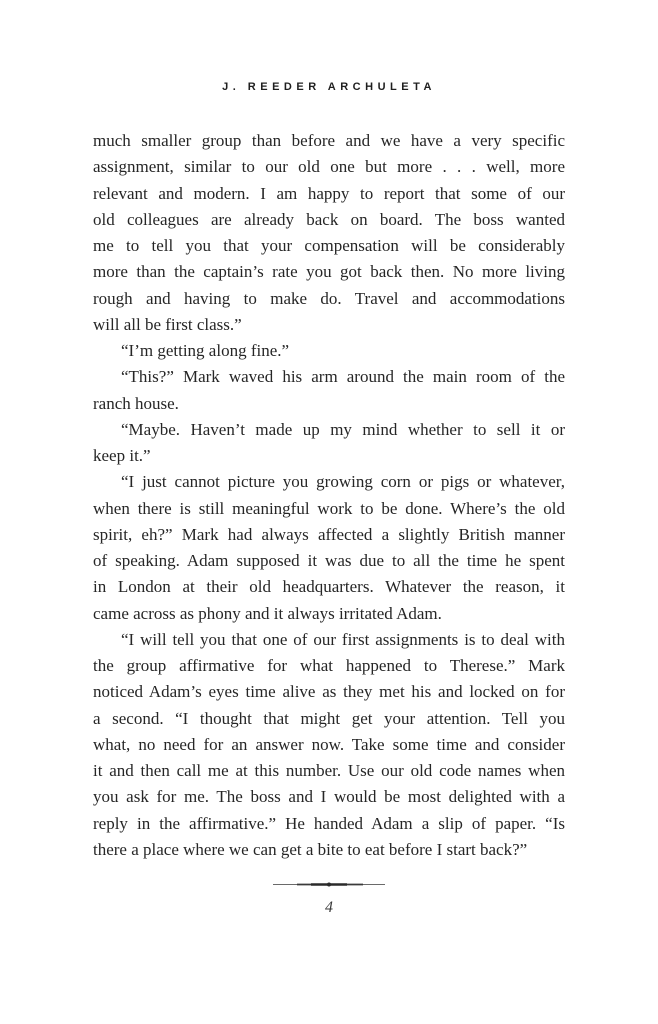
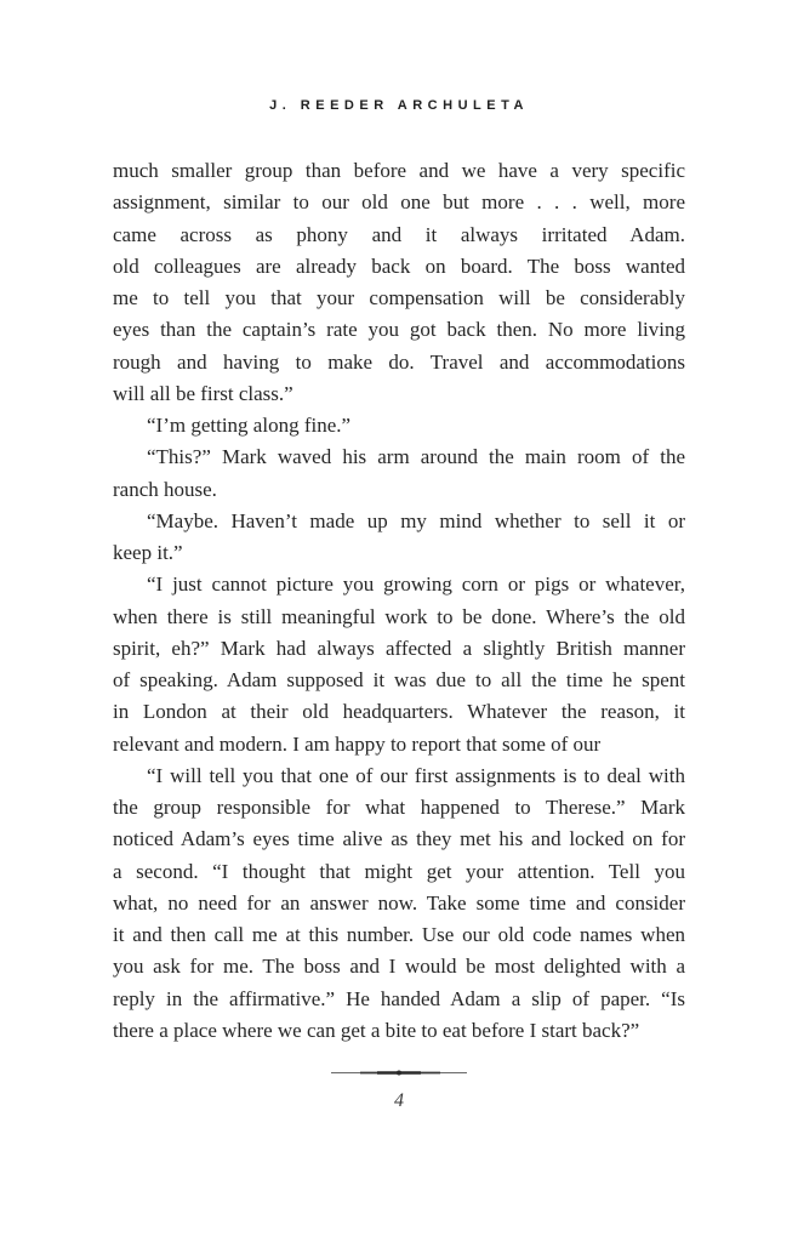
  J. REEDER ARCHULETA
  much smaller group than before and we have a very specific
  assignment, similar to our old one but more . . . well, more
- relevant and modern. I am happy to report that some of our
+ came across as phony and it always irritated Adam.
  old colleagues are already back on board. The boss wanted
  me to tell you that your compensation will be considerably
- more than the captain’s rate you got back then. No more living
+ eyes than the captain’s rate you got back then. No more living
  rough and having to make do. Travel and accommodations
  will all be first class.”
  “I’m getting along fine.”
  “This?” Mark waved his arm around the main room of the
  ranch house.
  “Maybe. Haven’t made up my mind whether to sell it or
  keep it.”
  “I just cannot picture you growing corn or pigs or whatever,
  when there is still meaningful work to be done. Where’s the old
  spirit, eh?” Mark had always affected a slightly British manner
  of speaking. Adam supposed it was due to all the time he spent
  in London at their old headquarters. Whatever the reason, it
- came across as phony and it always irritated Adam.
+ relevant and modern. I am happy to report that some of our
  “I will tell you that one of our first assignments is to deal with
- the group affirmative for what happened to Therese.” Mark
+ the group responsible for what happened to Therese.” Mark
  noticed Adam’s eyes time alive as they met his and locked on for
  a second. “I thought that might get your attention. Tell you
  what, no need for an answer now. Take some time and consider
  it and then call me at this number. Use our old code names when
  you ask for me. The boss and I would be most delighted with a
  reply in the affirmative.” He handed Adam a slip of paper. “Is
  there a place where we can get a bite to eat before I start back?”
  4
